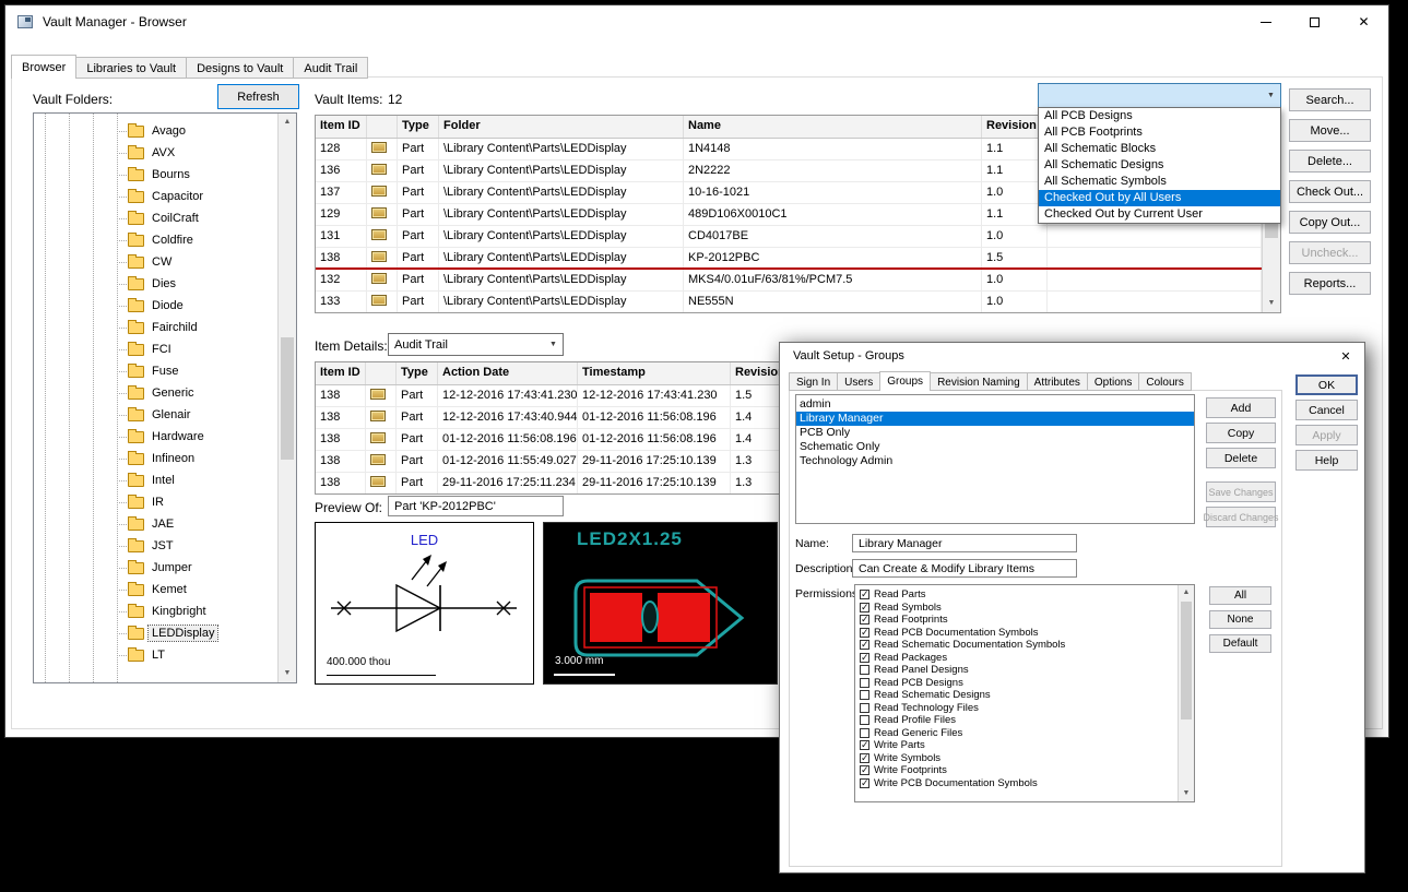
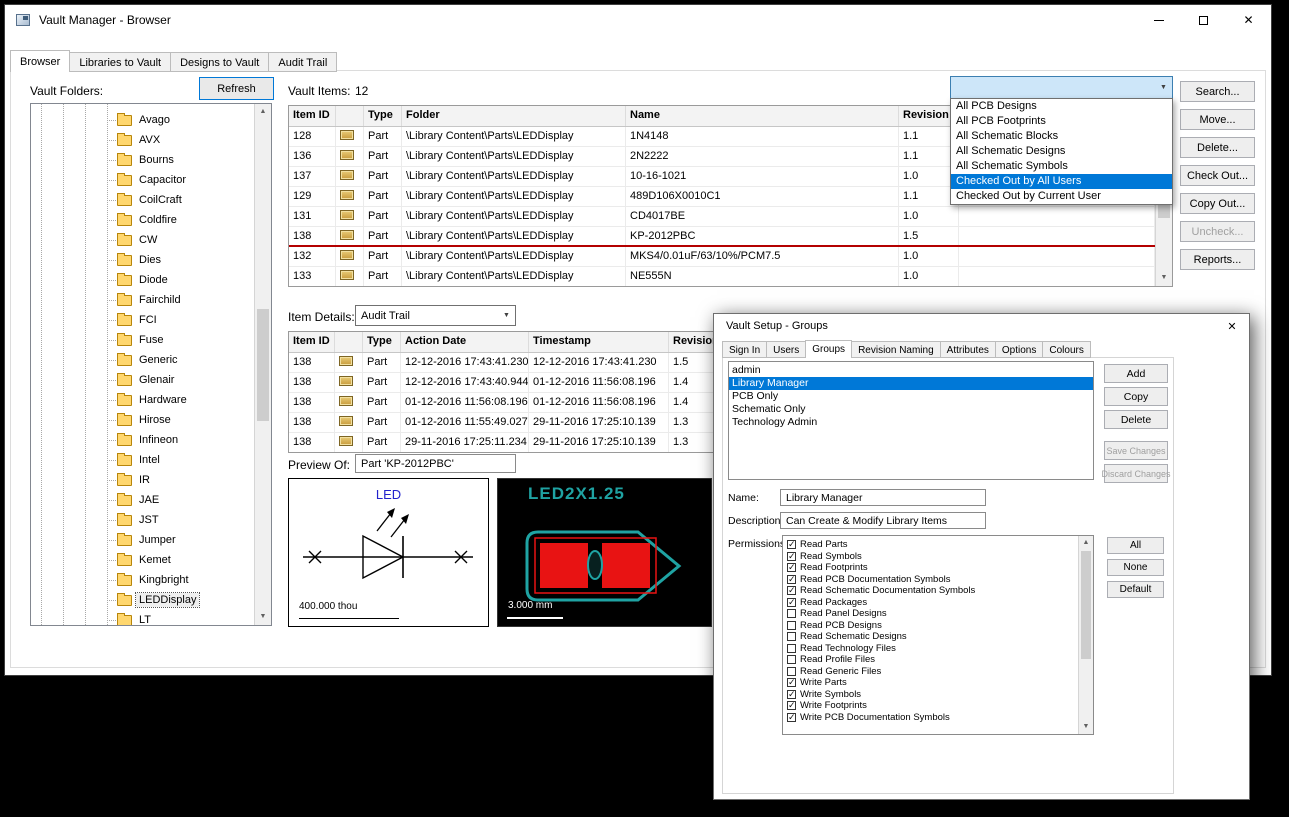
  Vault Manager - Browser
  ✕
  Browser
  Libraries to Vault
  Designs to Vault
  Audit Trail
  Vault Folders:
  Refresh
  Avago
  AVX
  Bourns
  Capacitor
  CoilCraft
  Coldfire
  CW
  Dies
  Diode
  Fairchild
  FCI
  Fuse
  Generic
  Glenair
  Hardware
+ Hirose
  Infineon
  Intel
  IR
  JAE
  JST
  Jumper
  Kemet
  Kingbright
  LEDDisplay
  LT
  Vault Items:
  12
  Item ID
  Type
  Folder
  Name
  Revision
  128
  Part
  \Library Content\Parts\LEDDisplay
  1N4148
  1.1
  136
  Part
  \Library Content\Parts\LEDDisplay
  2N2222
  1.1
  137
  Part
  \Library Content\Parts\LEDDisplay
  10-16-1021
  1.0
  129
  Part
  \Library Content\Parts\LEDDisplay
  489D106X0010C1
  1.1
  131
  Part
  \Library Content\Parts\LEDDisplay
  CD4017BE
  1.0
  138
  Part
  \Library Content\Parts\LEDDisplay
  KP-2012PBC
  1.5
  132
  Part
  \Library Content\Parts\LEDDisplay
- MKS4/0.01uF/63/81%/PCM7.5
+ MKS4/0.01uF/63/10%/PCM7.5
  1.0
  133
  Part
  \Library Content\Parts\LEDDisplay
  NE555N
  1.0
  All PCB Designs
  All PCB Footprints
  All Schematic Blocks
  All Schematic Designs
  All Schematic Symbols
  Checked Out by All Users
  Checked Out by Current User
  Search...
  Move...
  Delete...
  Check Out...
  Copy Out...
  Uncheck...
  Reports...
  Item Details:
  Audit Trail
  Item ID
  Type
  Action Date
  Timestamp
  Revisio
  138
  Part
  12-12-2016 17:43:41.230
  12-12-2016 17:43:41.230
  1.5
  138
  Part
  12-12-2016 17:43:40.944
  01-12-2016 11:56:08.196
  1.4
  138
  Part
  01-12-2016 11:56:08.196
  01-12-2016 11:56:08.196
  1.4
  138
  Part
  01-12-2016 11:55:49.027
  29-11-2016 17:25:10.139
  1.3
  138
  Part
  29-11-2016 17:25:11.234
  29-11-2016 17:25:10.139
  1.3
  Preview Of:
  Part 'KP-2012PBC'
  LED
  400.000 thou
  LED2X1.25
  3.000 mm
  Vault Setup - Groups
  ✕
  Sign In
  Users
  Groups
  Revision Naming
  Attributes
  Options
  Colours
  admin
  Library Manager
  PCB Only
  Schematic Only
  Technology Admin
  Add
  Copy
  Delete
  Save Changes
  Discard Changes
- OK
- Cancel
- Apply
- Help
  Name:
  Library Manager
  Description
  Can Create & Modify Library Items
  Permission
  Read Parts
  Read Symbols
  Read Footprints
  Read PCB Documentation Symbols
  Read Schematic Documentation Symbols
  Read Packages
  Read Panel Designs
  Read PCB Designs
  Read Schematic Designs
  Read Technology Files
  Read Profile Files
  Read Generic Files
  Write Parts
  Write Symbols
  Write Footprints
  Write PCB Documentation Symbols
  All
  None
  Default
